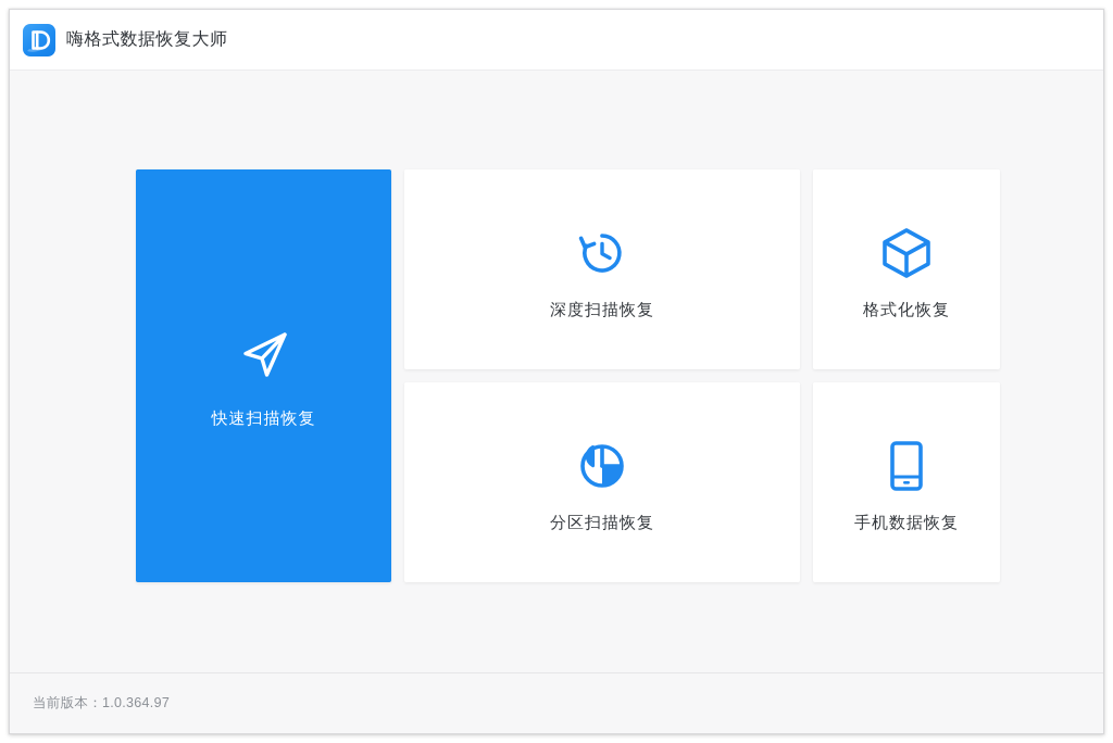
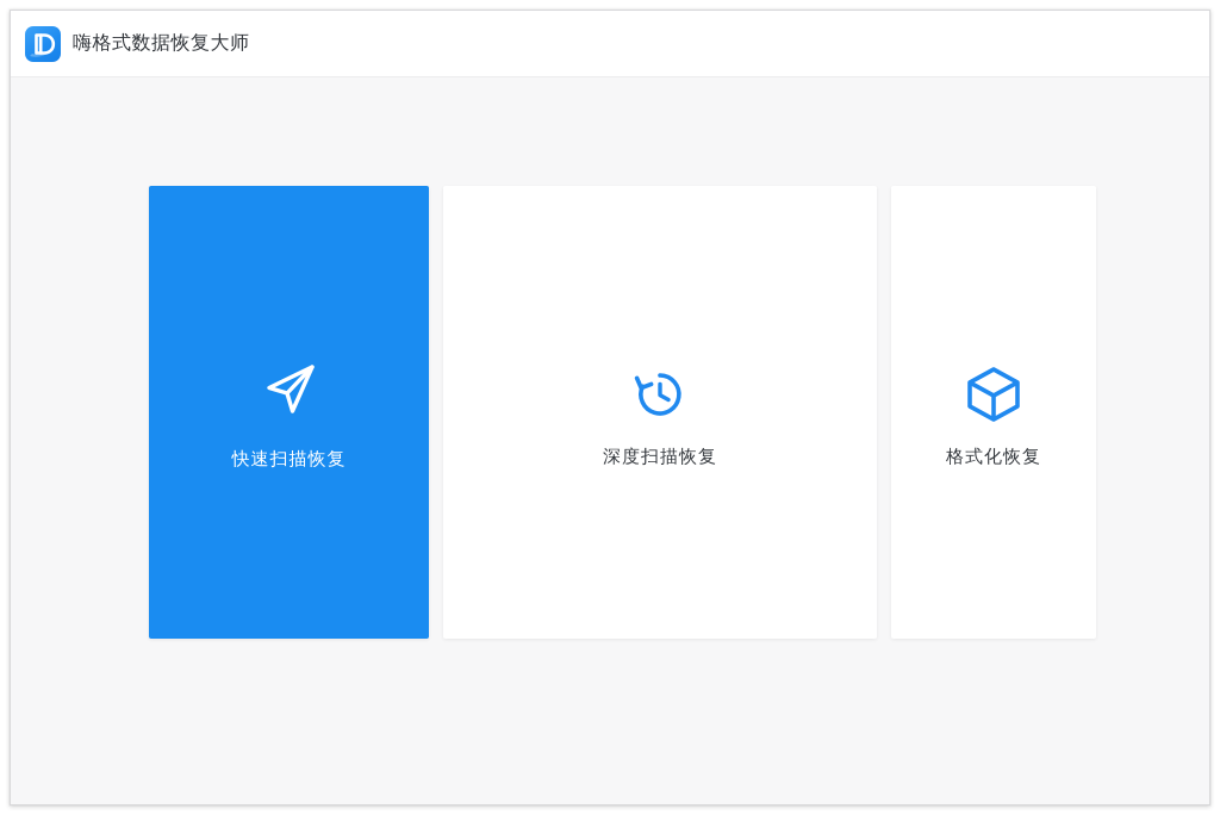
  嗨格式数据恢复大师
  快速扫描恢复
  深度扫描恢复
  格式化恢复
- 分区扫描恢复
- 手机数据恢复
- 当前版本：1.0.364.97
